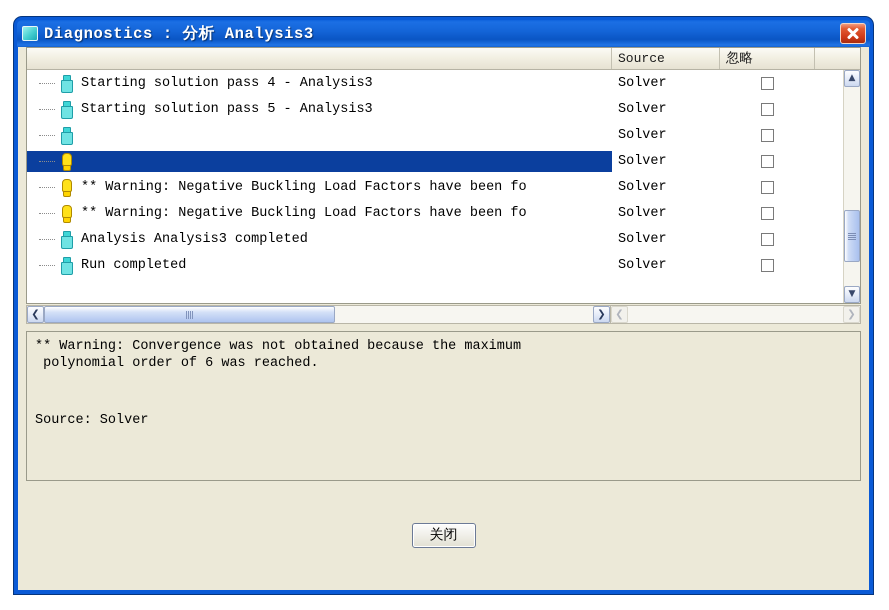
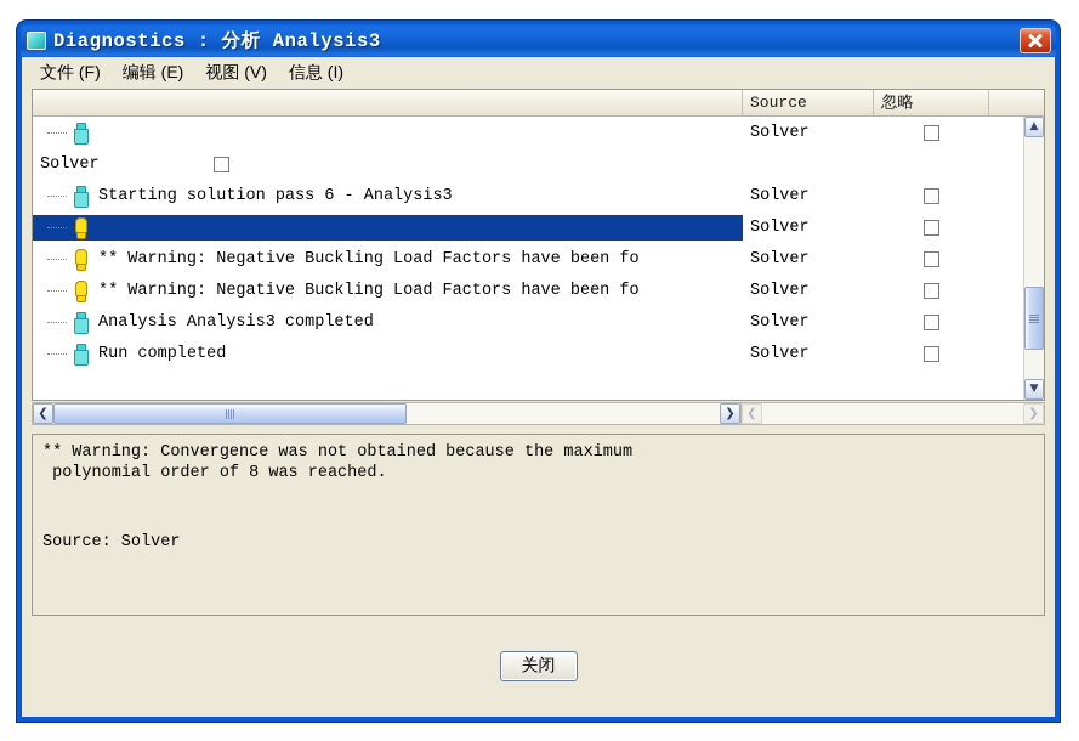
  Diagnostics : 分析 Analysis3
+ 文件 (F)
+ 编辑 (E)
+ 视图 (V)
+ 信息 (I)
  Source
  忽略
- Starting solution pass 4 - Analysis3
  Solver
- Starting solution pass 5 - Analysis3
  Solver
+ Starting solution pass 6 - Analysis3
  Solver
  Solver
  ** Warning: Negative Buckling Load Factors have been fo
  Solver
  ** Warning: Negative Buckling Load Factors have been fo
  Solver
  Analysis Analysis3 completed
  Solver
  Run completed
  Solver
  ▲
  ▼
  ❮
  ❯
  ❮
  ❯
- ** Warning: Convergence was not obtained because the maximum polynomial order of 6 was reached.Source: Solver
+ ** Warning: Convergence was not obtained because the maximum polynomial order of 8 was reached.Source: Solver
  关闭
